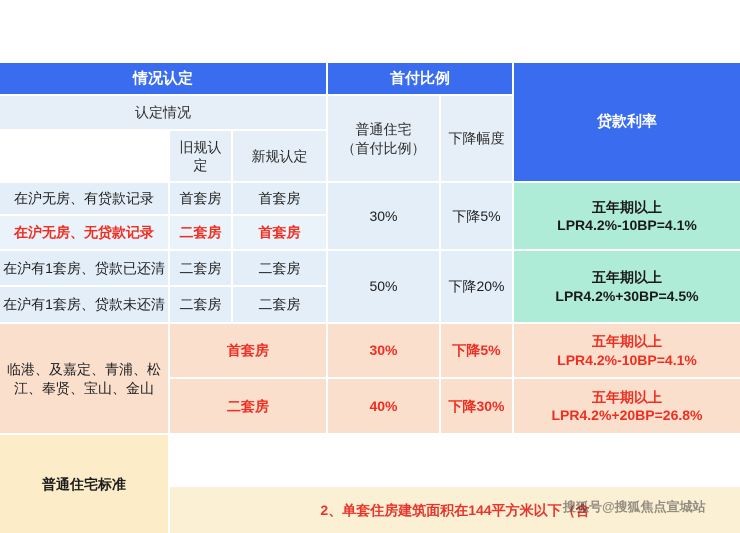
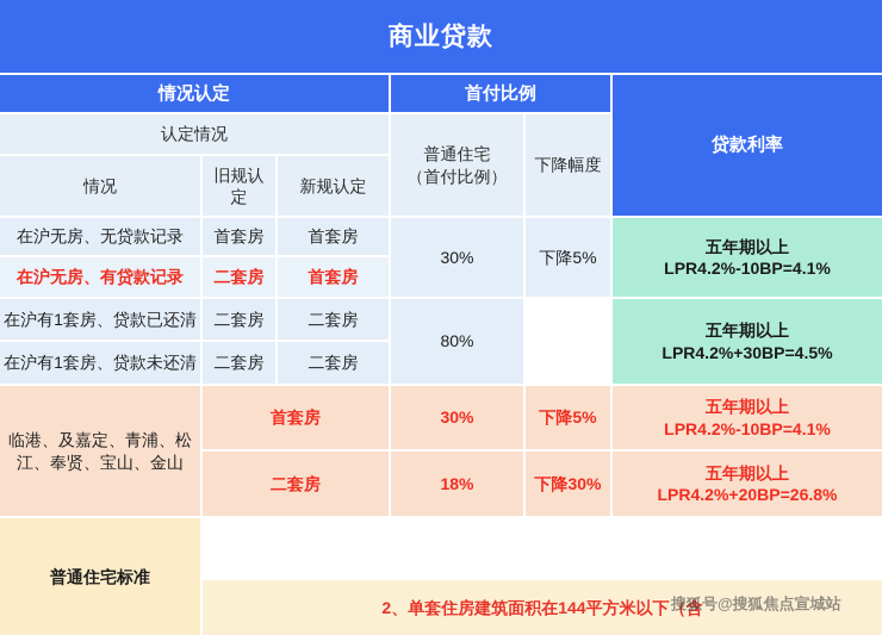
+ 商业贷款
  情况认定
  首付比例
  贷款利率
  认定情况
  普通住宅
  （首付比例）
  下降幅度
+ 情况
  旧规认定
  新规认定
- 在沪无房、有贷款记录
+ 在沪无房、无贷款记录
  首套房
  首套房
- 在沪无房、无贷款记录
+ 在沪无房、有贷款记录
  二套房
  首套房
  30%
  下降5%
  五年期以上
  LPR4.2%-10BP=4.1%
  在沪有1套房、贷款已还清
  二套房
  二套房
  在沪有1套房、贷款未还清
  二套房
  二套房
- 50%
+ 80%
- 下降20%
  五年期以上
  LPR4.2%+30BP=4.5%
  临港、及嘉定、青浦、松江、奉贤、宝山、金山
  首套房
  30%
  下降5%
  五年期以上
  LPR4.2%-10BP=4.1%
  二套房
- 40%
+ 18%
  下降30%
  五年期以上
  LPR4.2%+20BP=26.8%
  普通住宅标准
  2、单套住房建筑面积在144平方米以下（含
  搜狐号@搜狐焦点宣城站
